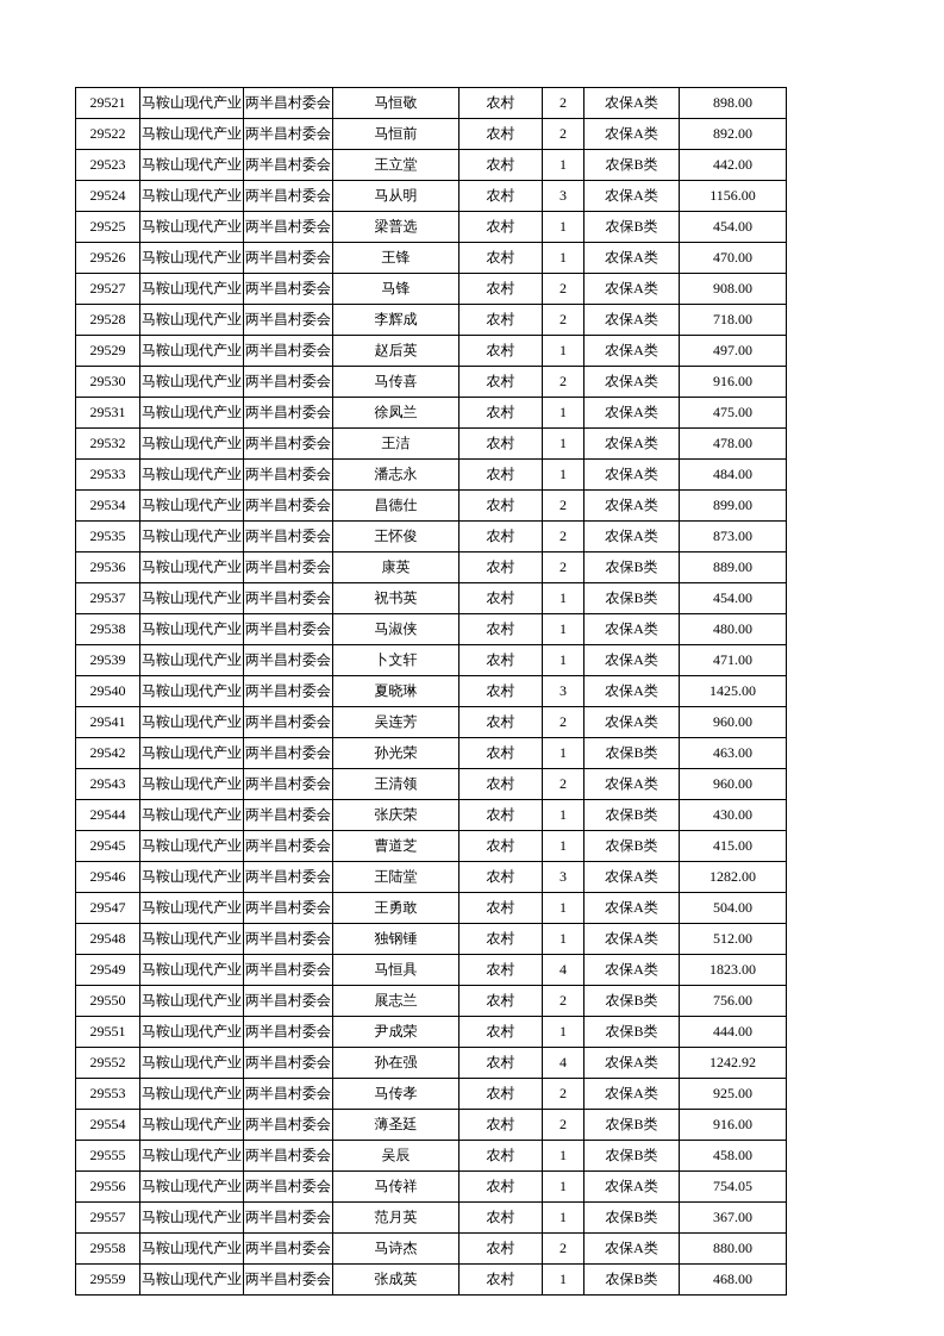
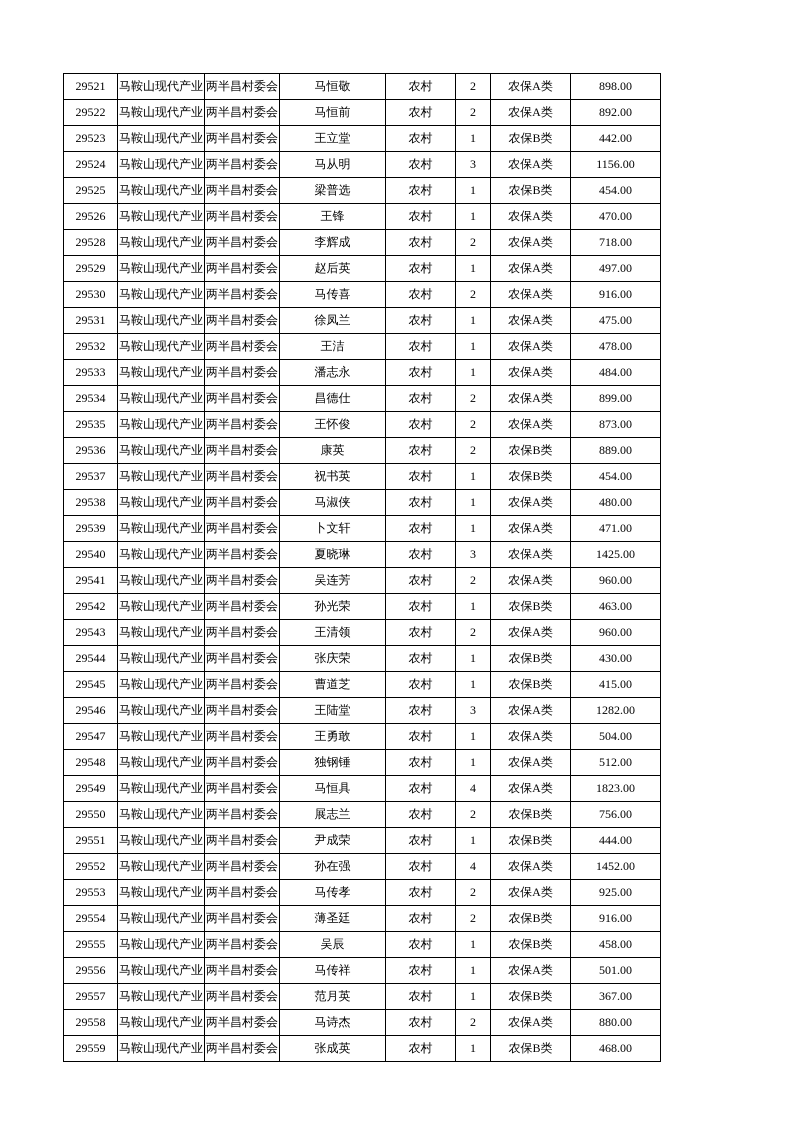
  29521	马鞍山现代产业	两半昌村委会	马恒敬	农村	2	农保A类	898.00
  29522	马鞍山现代产业	两半昌村委会	马恒前	农村	2	农保A类	892.00
  29523	马鞍山现代产业	两半昌村委会	王立堂	农村	1	农保B类	442.00
  29524	马鞍山现代产业	两半昌村委会	马从明	农村	3	农保A类	1156.00
  29525	马鞍山现代产业	两半昌村委会	梁普选	农村	1	农保B类	454.00
  29526	马鞍山现代产业	两半昌村委会	王锋	农村	1	农保A类	470.00
- 29527	马鞍山现代产业	两半昌村委会	马锋	农村	2	农保A类	908.00
  29528	马鞍山现代产业	两半昌村委会	李辉成	农村	2	农保A类	718.00
  29529	马鞍山现代产业	两半昌村委会	赵后英	农村	1	农保A类	497.00
  29530	马鞍山现代产业	两半昌村委会	马传喜	农村	2	农保A类	916.00
  29531	马鞍山现代产业	两半昌村委会	徐凤兰	农村	1	农保A类	475.00
  29532	马鞍山现代产业	两半昌村委会	王洁	农村	1	农保A类	478.00
  29533	马鞍山现代产业	两半昌村委会	潘志永	农村	1	农保A类	484.00
  29534	马鞍山现代产业	两半昌村委会	昌德仕	农村	2	农保A类	899.00
  29535	马鞍山现代产业	两半昌村委会	王怀俊	农村	2	农保A类	873.00
  29536	马鞍山现代产业	两半昌村委会	康英	农村	2	农保B类	889.00
  29537	马鞍山现代产业	两半昌村委会	祝书英	农村	1	农保B类	454.00
  29538	马鞍山现代产业	两半昌村委会	马淑侠	农村	1	农保A类	480.00
  29539	马鞍山现代产业	两半昌村委会	卜文轩	农村	1	农保A类	471.00
  29540	马鞍山现代产业	两半昌村委会	夏晓琳	农村	3	农保A类	1425.00
  29541	马鞍山现代产业	两半昌村委会	吴连芳	农村	2	农保A类	960.00
  29542	马鞍山现代产业	两半昌村委会	孙光荣	农村	1	农保B类	463.00
  29543	马鞍山现代产业	两半昌村委会	王清领	农村	2	农保A类	960.00
  29544	马鞍山现代产业	两半昌村委会	张庆荣	农村	1	农保B类	430.00
  29545	马鞍山现代产业	两半昌村委会	曹道芝	农村	1	农保B类	415.00
  29546	马鞍山现代产业	两半昌村委会	王陆堂	农村	3	农保A类	1282.00
  29547	马鞍山现代产业	两半昌村委会	王勇敢	农村	1	农保A类	504.00
  29548	马鞍山现代产业	两半昌村委会	独钢锤	农村	1	农保A类	512.00
  29549	马鞍山现代产业	两半昌村委会	马恒具	农村	4	农保A类	1823.00
  29550	马鞍山现代产业	两半昌村委会	展志兰	农村	2	农保B类	756.00
  29551	马鞍山现代产业	两半昌村委会	尹成荣	农村	1	农保B类	444.00
- 29552	马鞍山现代产业	两半昌村委会	孙在强	农村	4	农保A类	1242.92
+ 29552	马鞍山现代产业	两半昌村委会	孙在强	农村	4	农保A类	1452.00
  29553	马鞍山现代产业	两半昌村委会	马传孝	农村	2	农保A类	925.00
  29554	马鞍山现代产业	两半昌村委会	薄圣廷	农村	2	农保B类	916.00
  29555	马鞍山现代产业	两半昌村委会	吴辰	农村	1	农保B类	458.00
- 29556	马鞍山现代产业	两半昌村委会	马传祥	农村	1	农保A类	754.05
+ 29556	马鞍山现代产业	两半昌村委会	马传祥	农村	1	农保A类	501.00
  29557	马鞍山现代产业	两半昌村委会	范月英	农村	1	农保B类	367.00
  29558	马鞍山现代产业	两半昌村委会	马诗杰	农村	2	农保A类	880.00
  29559	马鞍山现代产业	两半昌村委会	张成英	农村	1	农保B类	468.00
